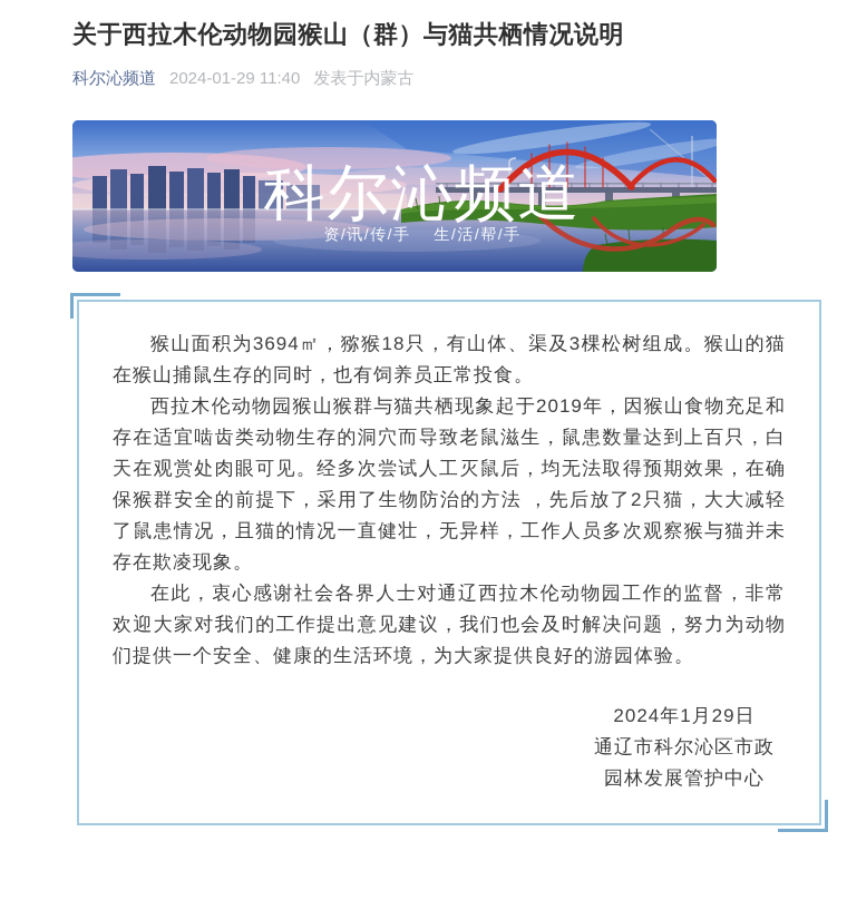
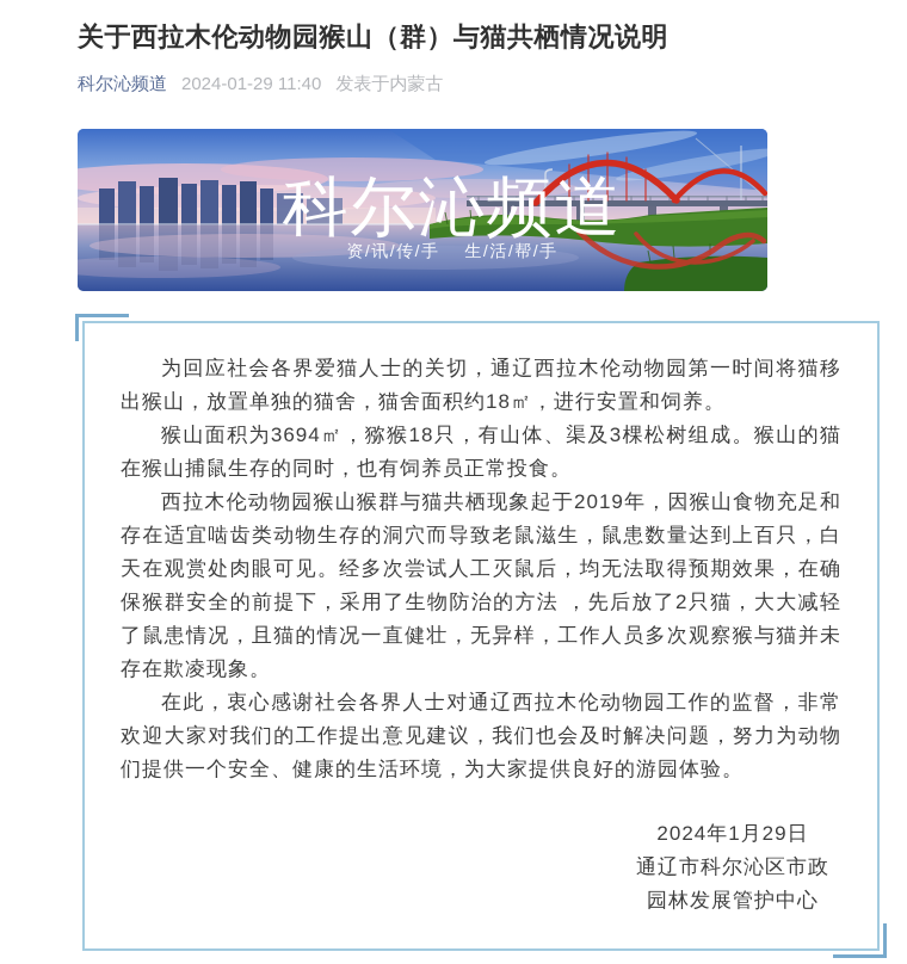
  关于西拉木伦动物园猴山（群）与猫共栖情况说明
  科尔沁频道
  2024-01-29 11:40
  发表于内蒙古
  科尔沁频道
  资/讯/传/手 生/活/帮/手
+ 为回应社会各界爱猫人士的关切，通辽西拉木伦动物园第一时间将猫移出猴山，放置单独的猫舍，猫舍面积约18㎡，进行安置和饲养。
  猴山面积为3694㎡，猕猴18只，有山体、渠及3棵松树组成。猴山的猫在猴山捕鼠生存的同时，也有饲养员正常投食。
  西拉木伦动物园猴山猴群与猫共栖现象起于2019年，因猴山食物充足和存在适宜啮齿类动物生存的洞穴而导致老鼠滋生，鼠患数量达到上百只，白天在观赏处肉眼可见。经多次尝试人工灭鼠后，均无法取得预期效果，在确保猴群安全的前提下，采用了生物防治的方法 ，先后放了2只猫，大大减轻了鼠患情况，且猫的情况一直健壮，无异样，工作人员多次观察猴与猫并未存在欺凌现象。
  在此，衷心感谢社会各界人士对通辽西拉木伦动物园工作的监督，非常欢迎大家对我们的工作提出意见建议，我们也会及时解决问题，努力为动物们提供一个安全、健康的生活环境，为大家提供良好的游园体验。
  2024年1月29日
  通辽市科尔沁区市政
  园林发展管护中心
